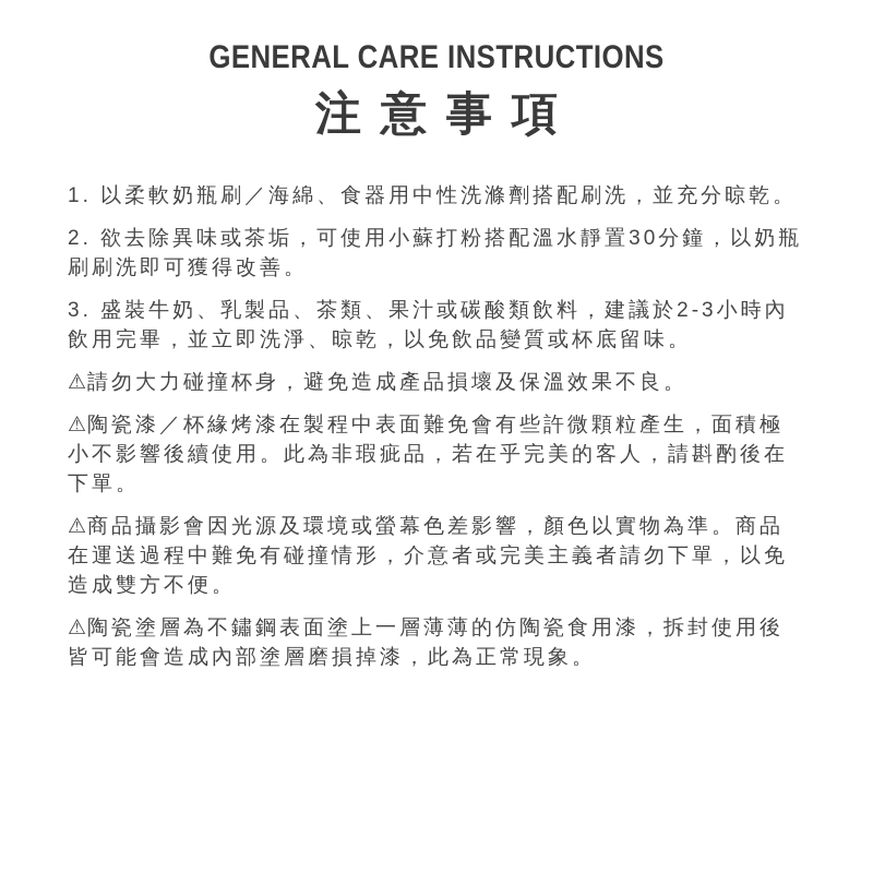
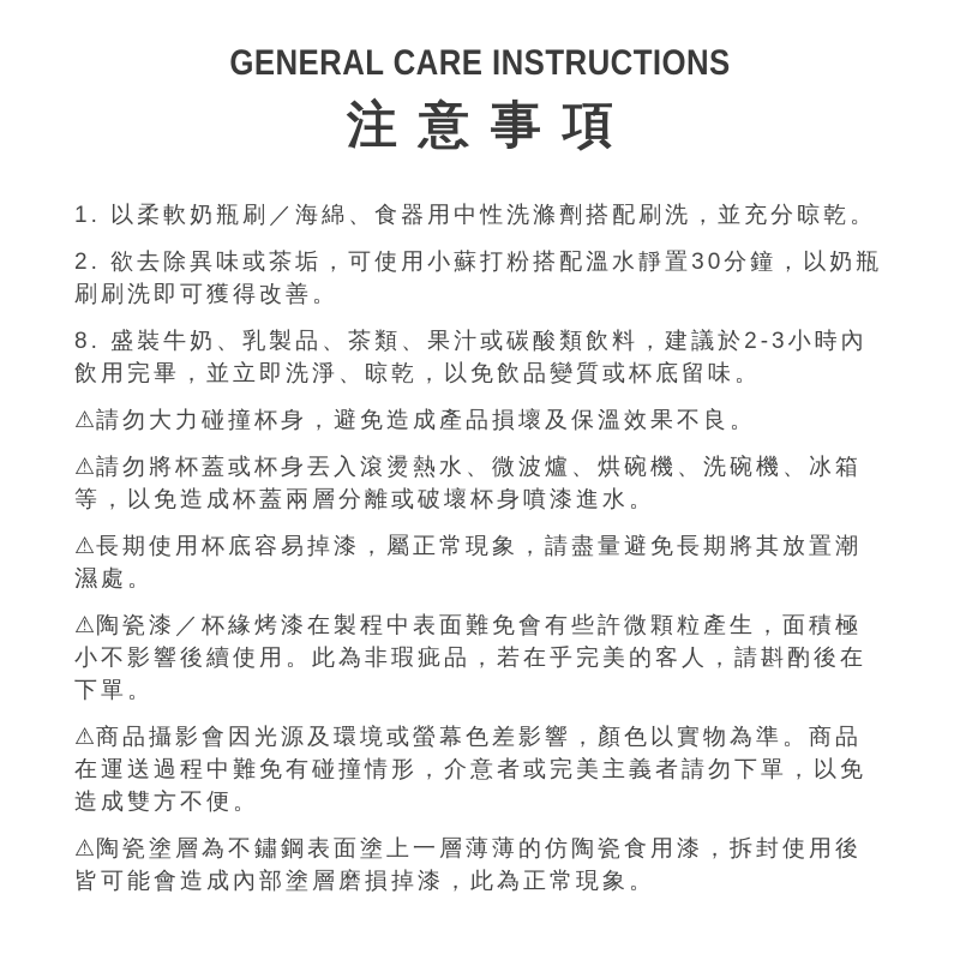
  GENERAL CARE INSTRUCTIONS
  注意事項
  1. 以柔軟奶瓶刷／海綿、食器用中性洗滌劑搭配刷洗，並充分晾乾。
  2. 欲去除異味或茶垢，可使用小蘇打粉搭配溫水靜置30分鐘，以奶瓶刷刷洗即可獲得改善。
- 3. 盛裝牛奶、乳製品、茶類、果汁或碳酸類飲料，建議於2-3小時內飲用完畢，並立即洗淨、晾乾，以免飲品變質或杯底留味。
+ 8. 盛裝牛奶、乳製品、茶類、果汁或碳酸類飲料，建議於2-3小時內飲用完畢，並立即洗淨、晾乾，以免飲品變質或杯底留味。
  ⚠請勿大力碰撞杯身，避免造成產品損壞及保溫效果不良。
+ ⚠請勿將杯蓋或杯身丟入滾燙熱水、微波爐、烘碗機、洗碗機、冰箱等，以免造成杯蓋兩層分離或破壞杯身噴漆進水。
+ ⚠長期使用杯底容易掉漆，屬正常現象，請盡量避免長期將其放置潮濕處。
  ⚠陶瓷漆／杯緣烤漆在製程中表面難免會有些許微顆粒產生，面積極小不影響後續使用。此為非瑕疵品，若在乎完美的客人，請斟酌後在下單。
  ⚠商品攝影會因光源及環境或螢幕色差影響，顏色以實物為準。商品在運送過程中難免有碰撞情形，介意者或完美主義者請勿下單，以免造成雙方不便。
  ⚠陶瓷塗層為不鏽鋼表面塗上一層薄薄的仿陶瓷食用漆，拆封使用後皆可能會造成內部塗層磨損掉漆，此為正常現象。
